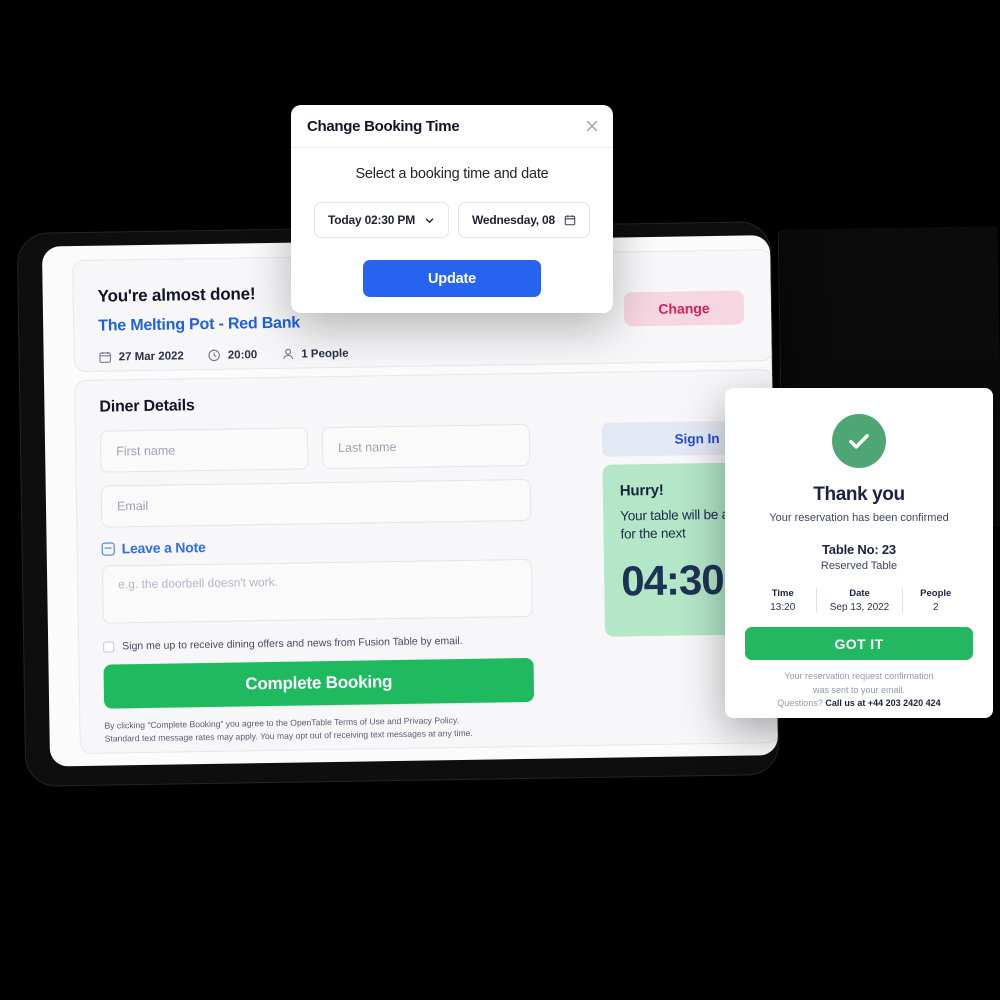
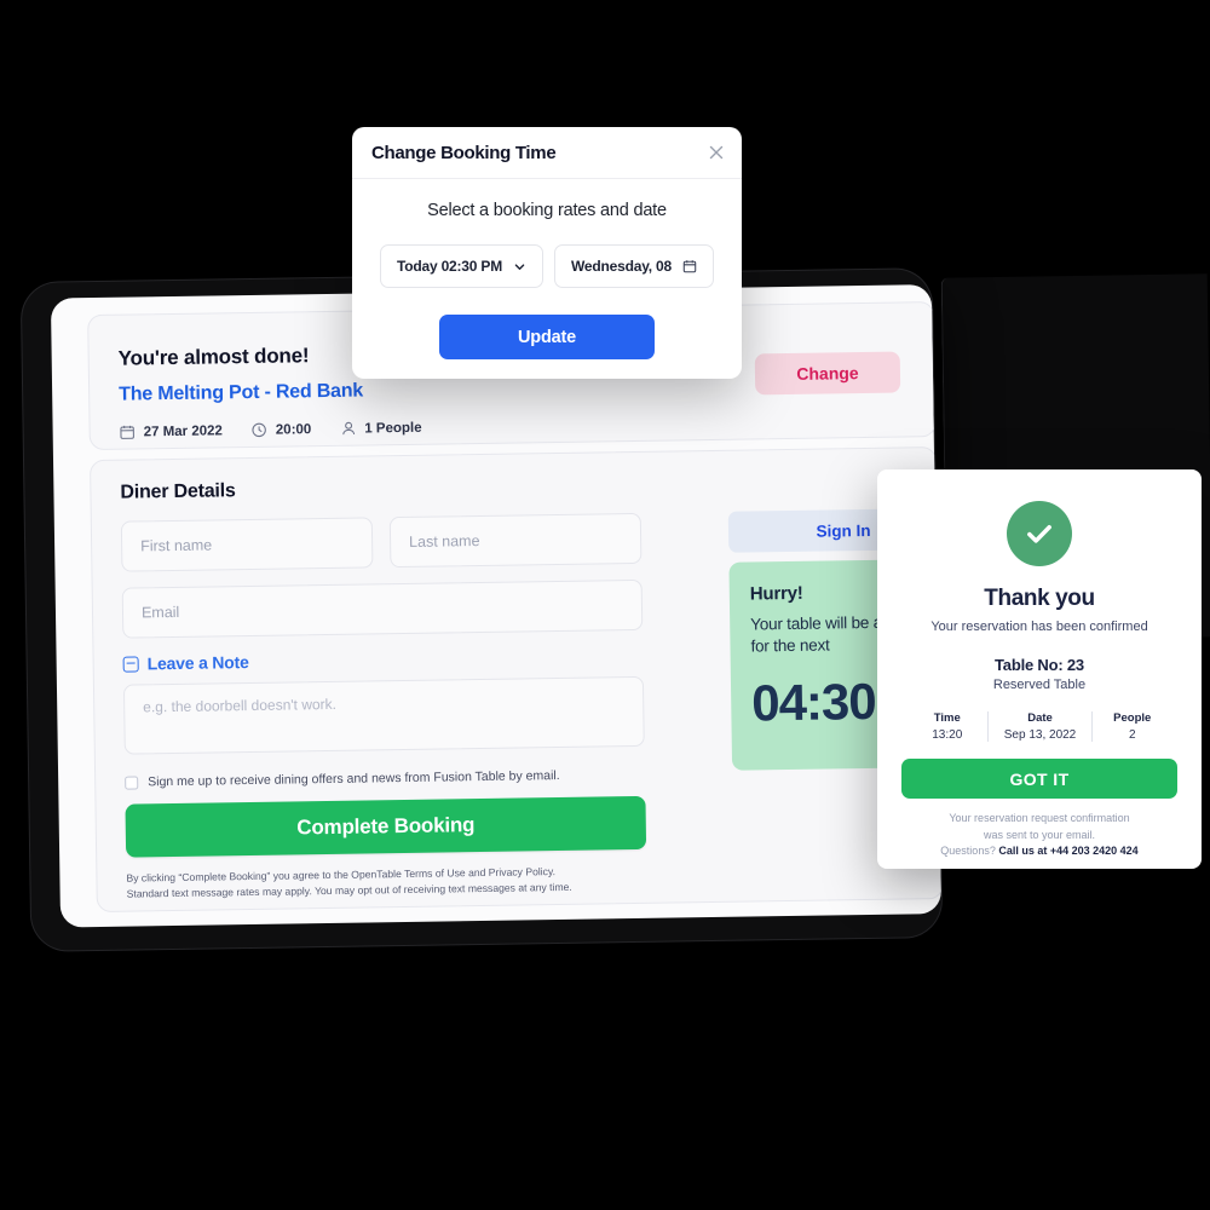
  You're almost done!
  The Melting Pot - Red Bank
  27 Mar 2022
  20:00
  1 People
  Change
  Diner Details
  First name
  Last name
  Email
  Leave a Note
  e.g. the doorbell doesn't work.
  Sign me up to receive dining offers and news from Fusion Table by email.
  Complete Booking
  By clicking “Complete Booking” you agree to the OpenTable Terms of Use and Privacy Policy.
  Standard text message rates may apply. You may opt out of receiving text messages at any time.
  Sign In
  Hurry!
  Your table will be for the next
  04:30
  Change Booking Time
- Select a booking time and date
+ Select a booking rates and date
  Today 02:30 PM
  Wednesday, 08
  Update
  Thank you
  Your reservation has been confirmed
  Table No: 23
  Reserved Table
  Time
  13:20
  Date
  Sep 13, 2022
  People
  2
  GOT IT
  Your reservation request confirmation
  was sent to your email.
  Questions? Call us at +44 203 2420 424
